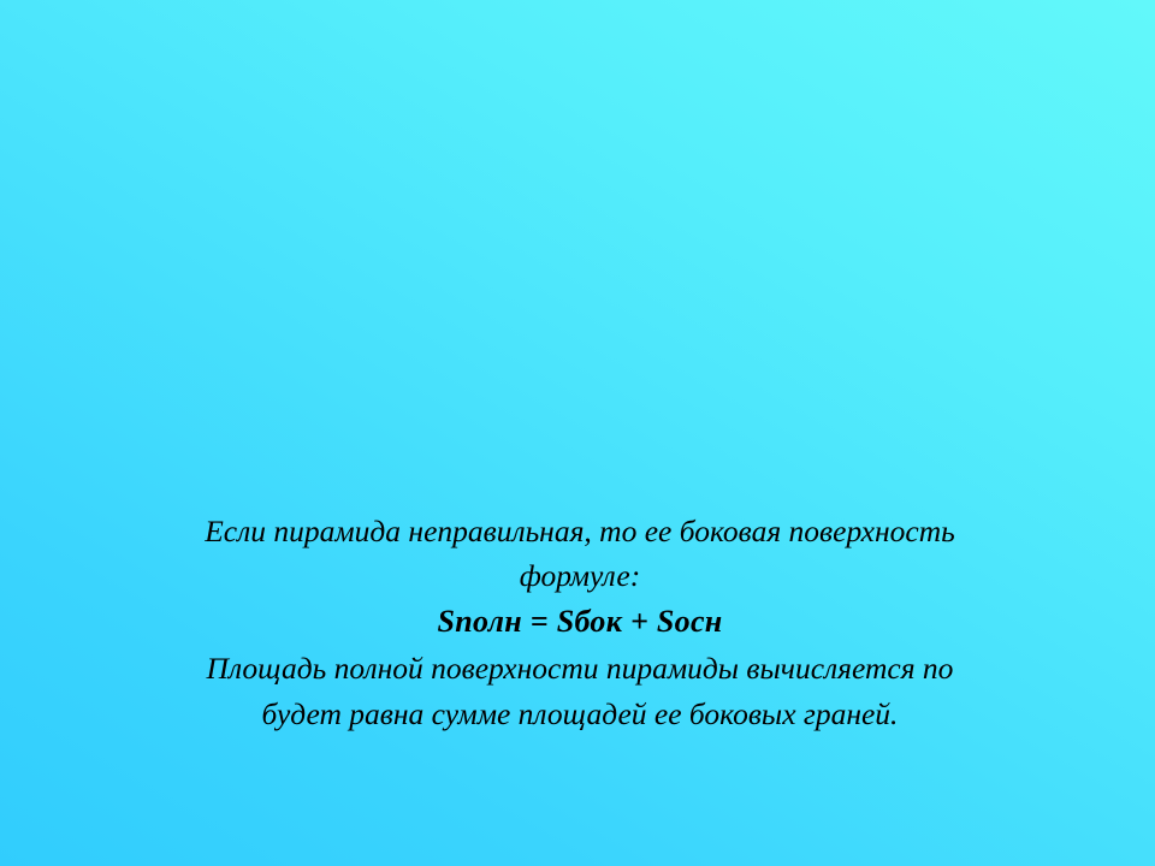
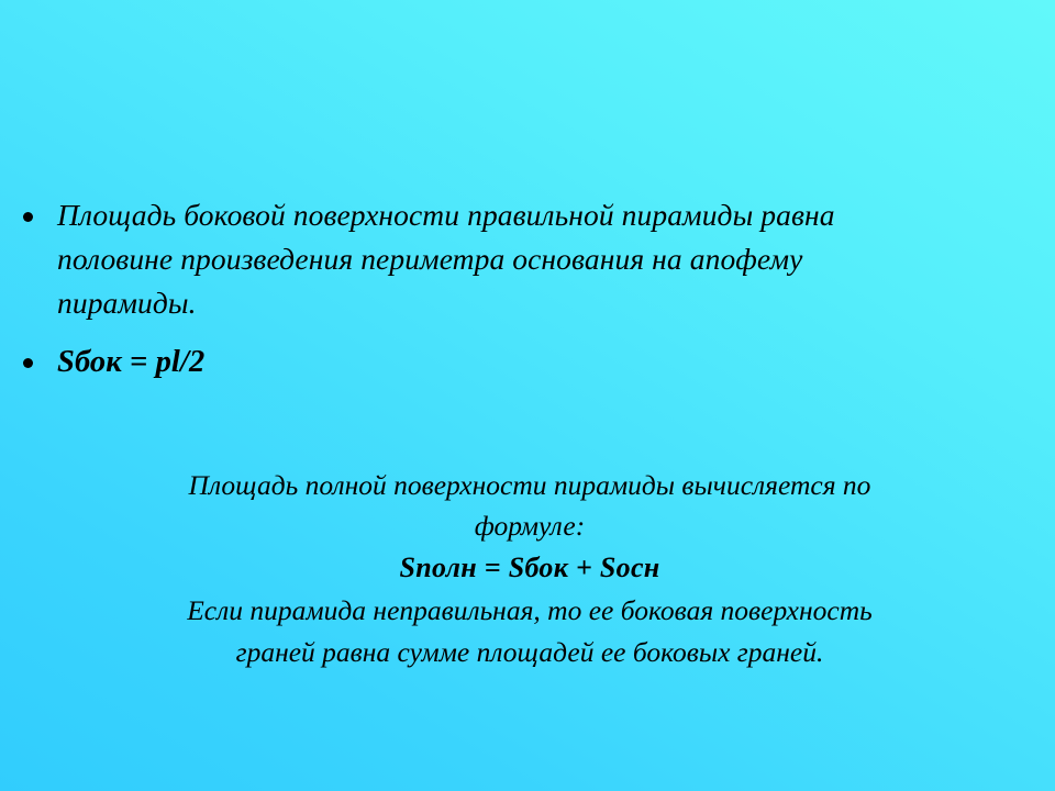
+ Площадь боковой поверхности правильной пирамиды равна половине произведения периметра основания на апофему пирамиды.
+ Sбок = pl/2
- Если пирамида неправильная, то ее боковая поверхность
+ Площадь полной поверхности пирамиды вычисляется по
  формуле:
  Sполн = Sбок + Sосн
- Площадь полной поверхности пирамиды вычисляется по
+ Если пирамида неправильная, то ее боковая поверхность
- будет равна сумме площадей ее боковых граней.
+ граней равна сумме площадей ее боковых граней.
